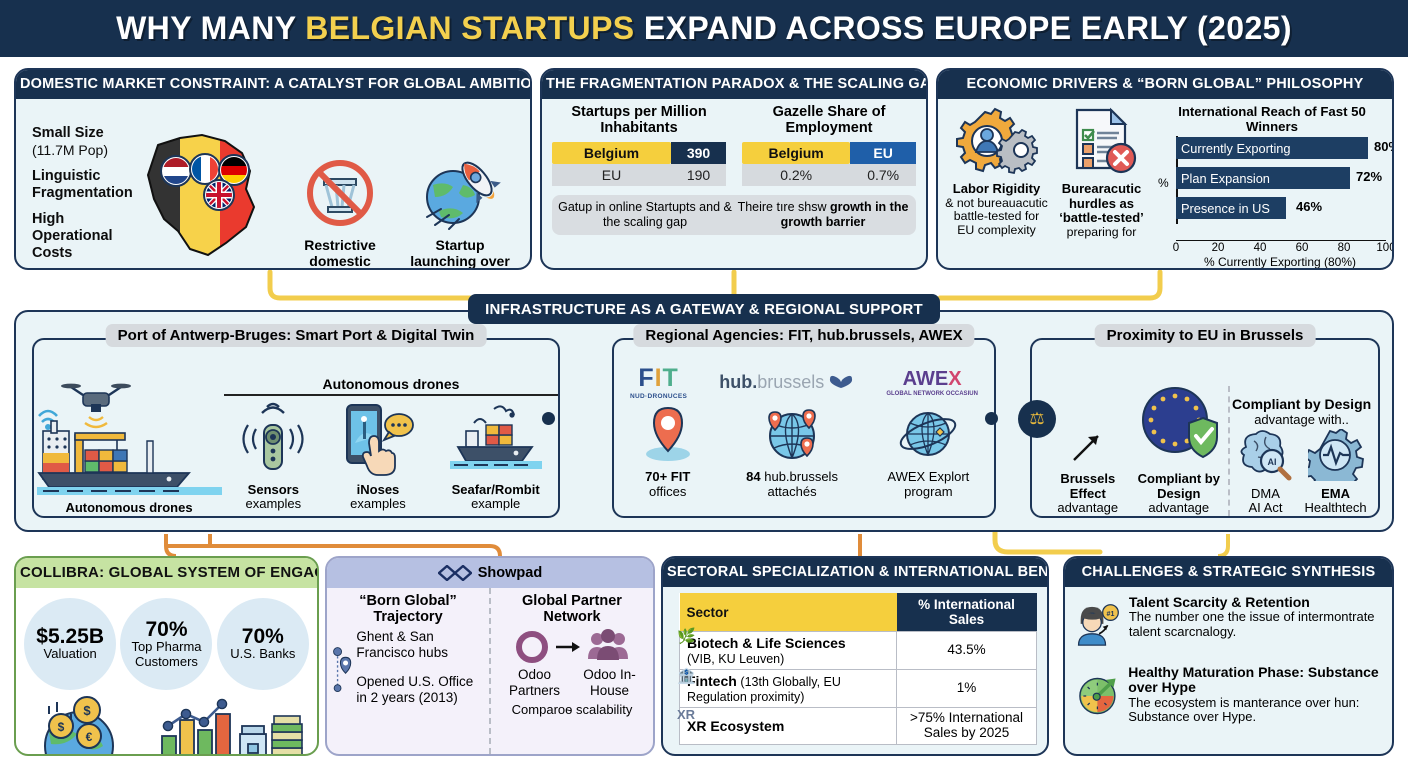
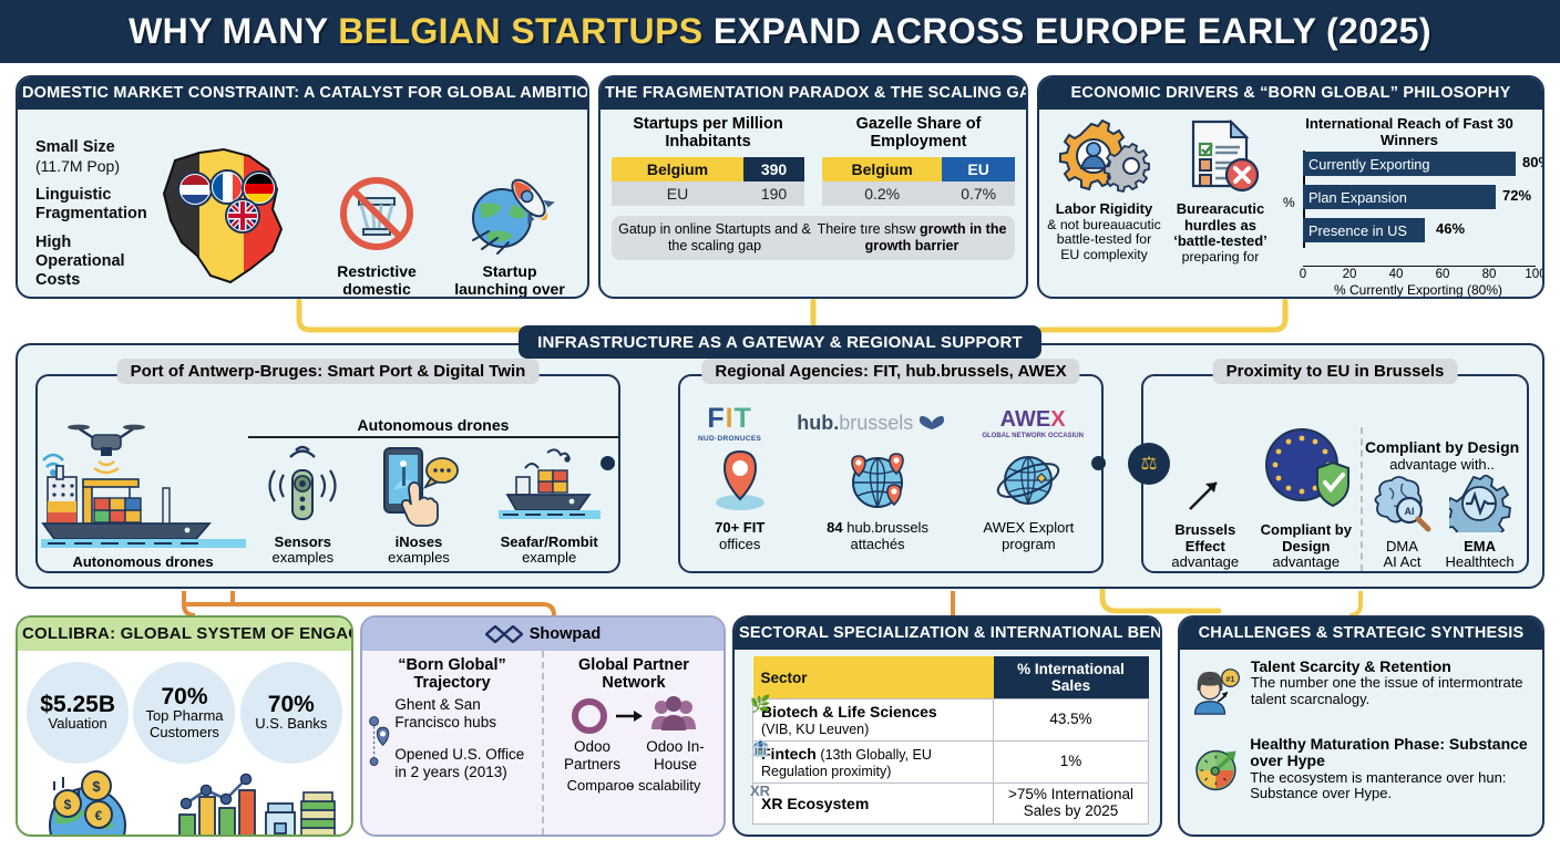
  WHY MANY BELGIAN STARTUPS EXPAND ACROSS EUROPE EARLY (2025)
  DOMESTIC MARKET CONSTRAINT: A CATALYST FOR GLOBAL AMBITIO
  Small Size
  (11.7M Pop)
  Linguistic
  Fragmentation
  High Operational Costs
  Restrictive
  domestic
  Startup
  launching over
  THE FRAGMENTATION PARADOX & THE SCALING GA
  Startups per Million Inhabitants
  Belgium	390
  EU	190
  Gazelle Share of Employment
  Belgium	EU
  0.2%	0.7%
  Gatup in online Startupts and & the scaling gap
  Theire tıre shsw growth in the growth barrier
  ECONOMIC DRIVERS & “BORN GLOBAL” PHILOSOPHY
  Labor Rigidity
  & not bureauacutic battle-tested for EU complexity
  Burearacutic hurdles as ‘battle-tested’
  preparing for
- International Reach of Fast 50 Winners
+ International Reach of Fast 30 Winners
  %
  Currently Exporting
  Plan Expansion
  72%
  Presence in US
  46%
  0
  20
  40
  60
  80
  % Currently Exporting (80%)
  INFRASTRUCTURE AS A GATEWAY & REGIONAL SUPPORT
  Port of Antwerp-Bruges: Smart Port & Digital Twin
  Autonomous drones
  Autonomous drones
  Sensors
  examples
  iNoses
  examples
  Seafar/Rombit
  example
  Regional Agencies: FIT, hub.brussels, AWEX
  FIT
  hub.brussels
  AWEX
  70+ FIT
  offices
  84 hub.brussels
  attachés
  AWEX Explort
  program
  Proximity to EU in Brussels
  Brussels Effect
  advantage
  Compliant by Design
  advantage
  Compliant by Design
  advantage with..
  AI
  DMA
  AI Act
  EMA
  Healthtech
  ⚖
  COLLIBRA: GLOBAL SYSTEM OF ENGA
  $5.25B
  Valuation
  70%
  Top Pharma Customers
  70%
  U.S. Banks
  $
  $
  €
  Showpad
  “Born Global” Trajectory
  Ghent & San Francisco hubs
  Opened U.S. Office in 2 years (2013)
  Global Partner Network
  Odoo Partners
  Odoo In-House
  Comparoѳ scalability
  SECTORAL SPECIALIZATION & INTERNATIONAL BEN
  🌿
  🏦
  XR
  Sector	% International Sales
  Biotech & Life Sciences (VIB, KU Leuven)	43.5%
  Fintech (13th Globally, EU Regulation proximity)	1%
  XR Ecosystem	>75% International Sales by 2025
  CHALLENGES & STRATEGIC SYNTHESIS
  #1
  Talent Scarcity & Retention
  The number one the issue of intermontrate talent scarcnalogy.
  Healthy Maturation Phase: Substance over Hype
  The ecosystem is manterance over hun: Substance over Hype.
